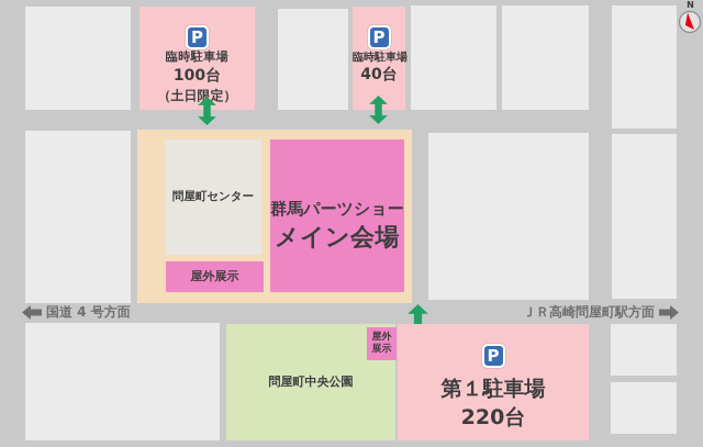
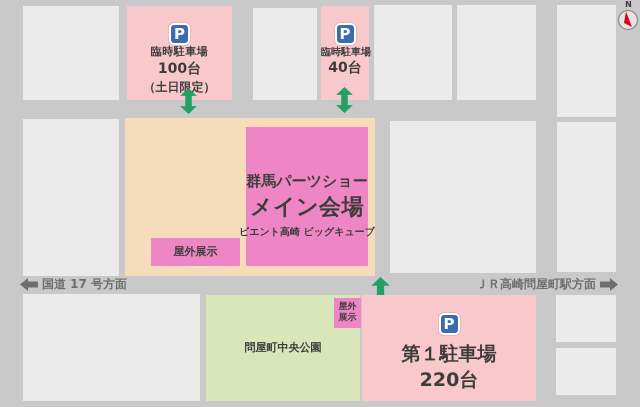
  P
  臨時駐車場
  100台
  （土日限定）
  P
  臨時駐車場
  40台
- 問屋町センター
  屋外展示
  群馬パーツショー
  メイン会場
+ ビエント高崎 ビッグキューブ
  問屋町中央公園
  屋外
  展示
  P
  第１駐車場
  220台
- 国道 4 号方面
+ 国道 17 号方面
  ＪＲ高崎問屋町駅方面
  N
